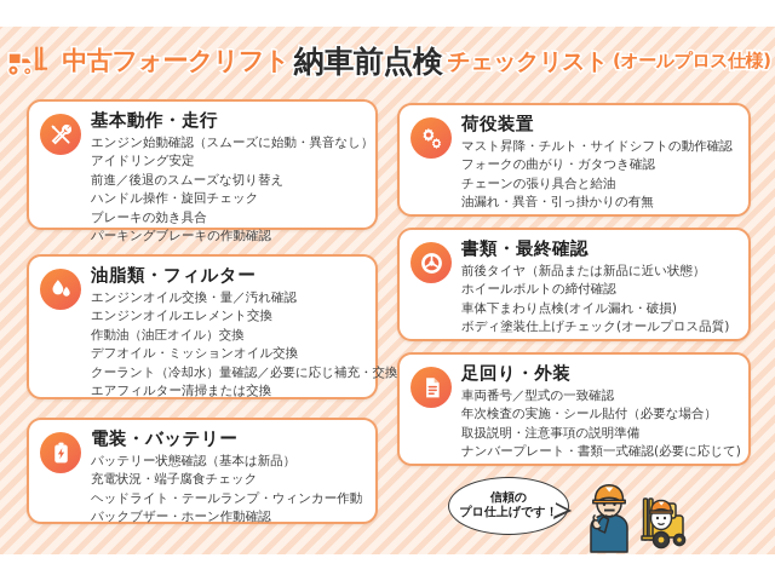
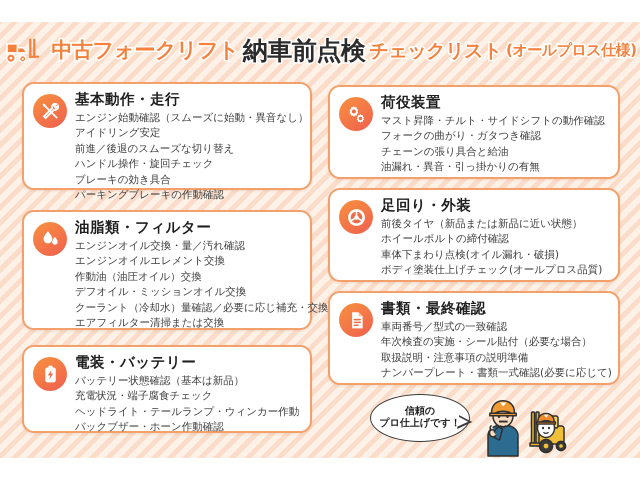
  中古フォークリフト
  納車前点検
  チェックリスト
  (オールプロス仕様)
  基本動作・走行
  エンジン始動確認（スムーズに始動・異音なし）
  アイドリング安定
  前進／後退のスムーズな切り替え
  ハンドル操作・旋回チェック
  ブレーキの効き具合
  パーキングブレーキの作動確認
  油脂類・フィルター
  エンジンオイル交換・量／汚れ確認
  エンジンオイルエレメント交換
  作動油（油圧オイル）交換
  デフオイル・ミッションオイル交換
  クーラント（冷却水）量確認／必要に応じ補充・交換
  エアフィルター清掃または交換
  電装・バッテリー
  バッテリー状態確認（基本は新品）
  充電状況・端子腐食チェック
  ヘッドライト・テールランプ・ウィンカー作動
  バックブザー・ホーン作動確認
  荷役装置
  マスト昇降・チルト・サイドシフトの動作確認
  フォークの曲がり・ガタつき確認
  チェーンの張り具合と給油
  油漏れ・異音・引っ掛かりの有無
- 書類・最終確認
+ 足回り・外装
  前後タイヤ（新品または新品に近い状態）
  ホイールボルトの締付確認
  車体下まわり点検(オイル漏れ・破損)
  ボディ塗装仕上げチェック(オールプロス品質)
- 足回り・外装
+ 書類・最終確認
  車両番号／型式の一致確認
  年次検査の実施・シール貼付（必要な場合）
  取扱説明・注意事項の説明準備
  ナンバープレート・書類一式確認(必要に応じて)
  信頼の
  プロ仕上げです！
